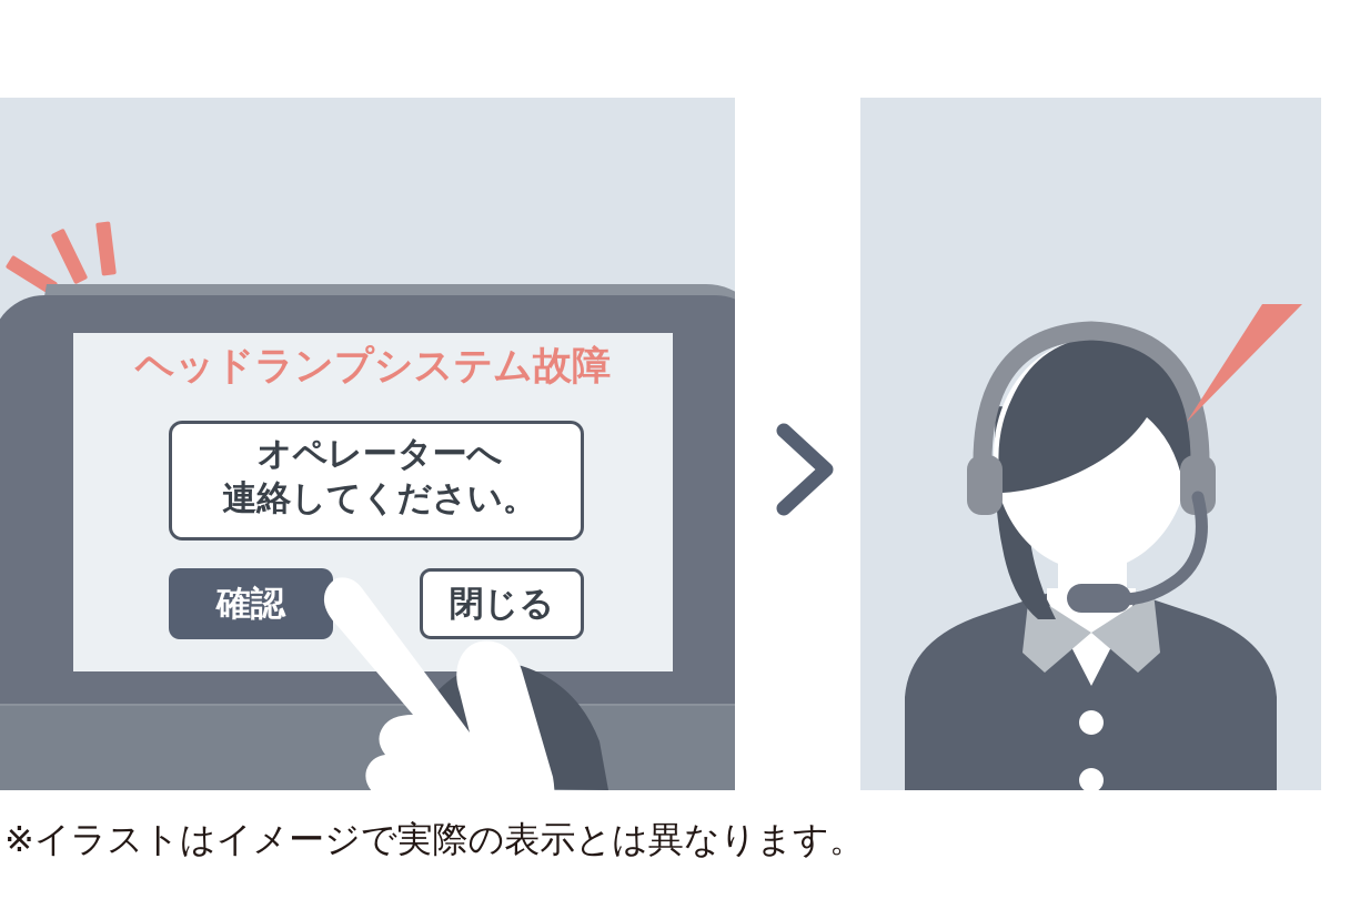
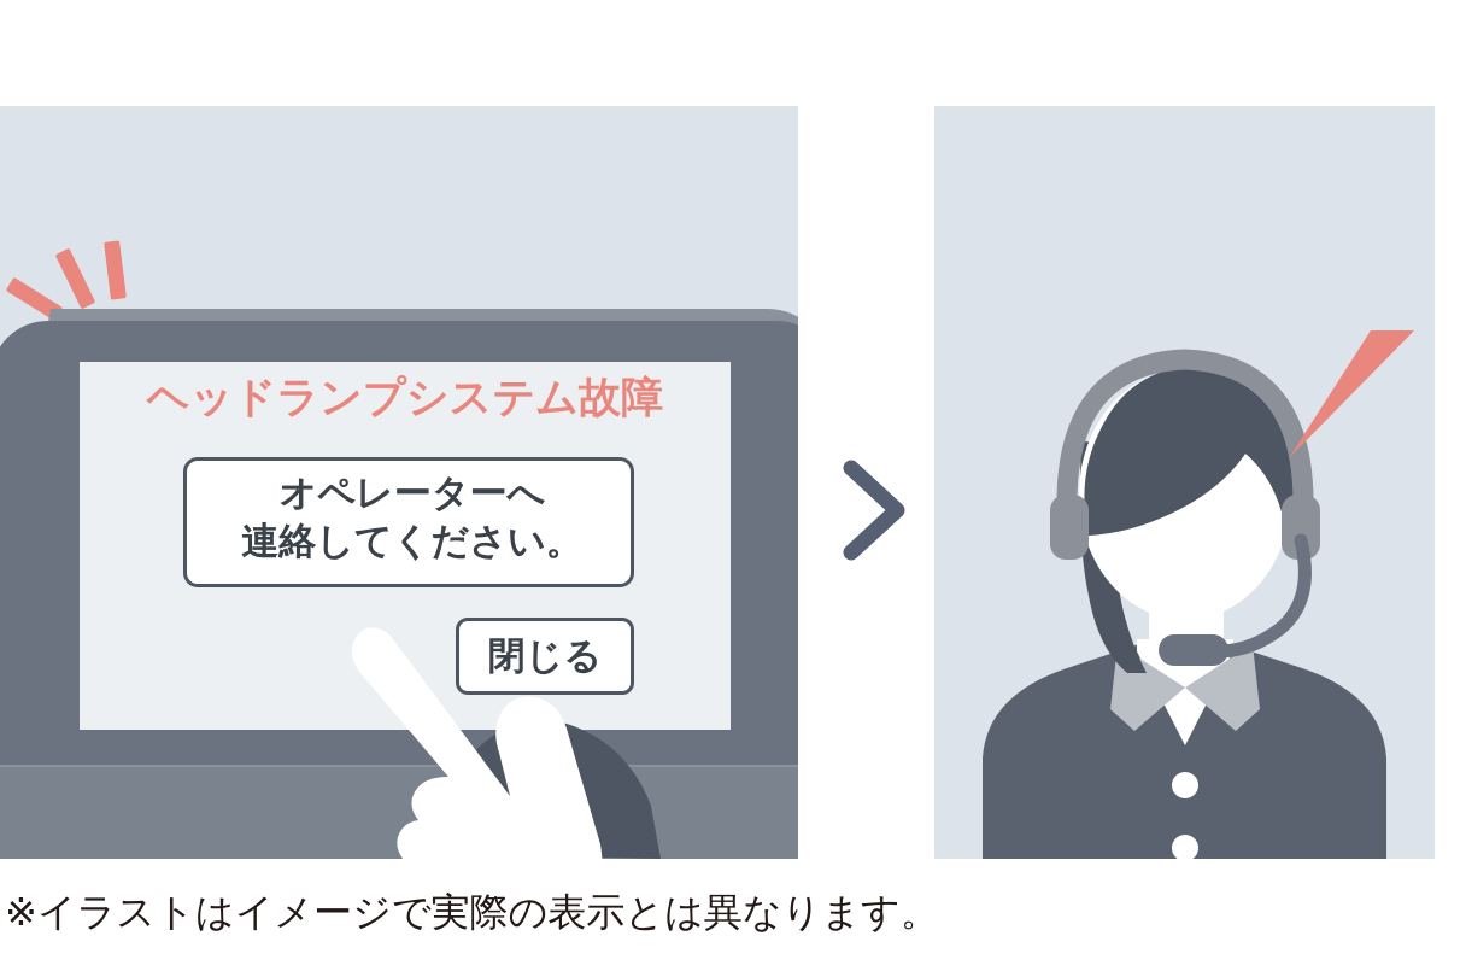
  ヘッドランプシステム故障
  オペレーターへ
  連絡してください。
- 確認
  閉じる
  ※イラストはイメージで実際の表示とは異なります。
